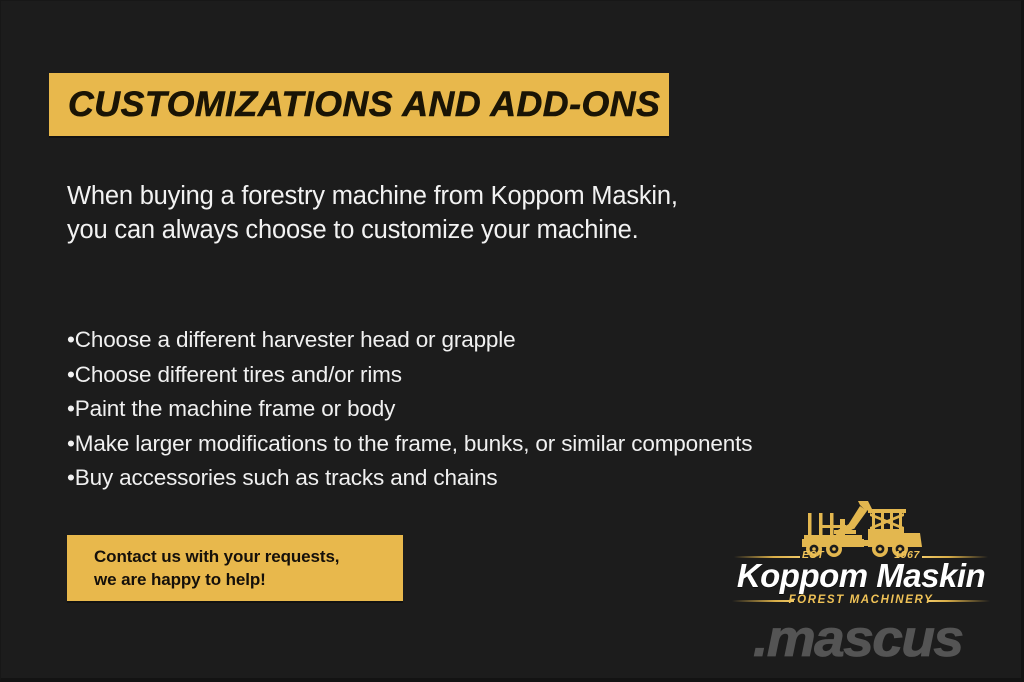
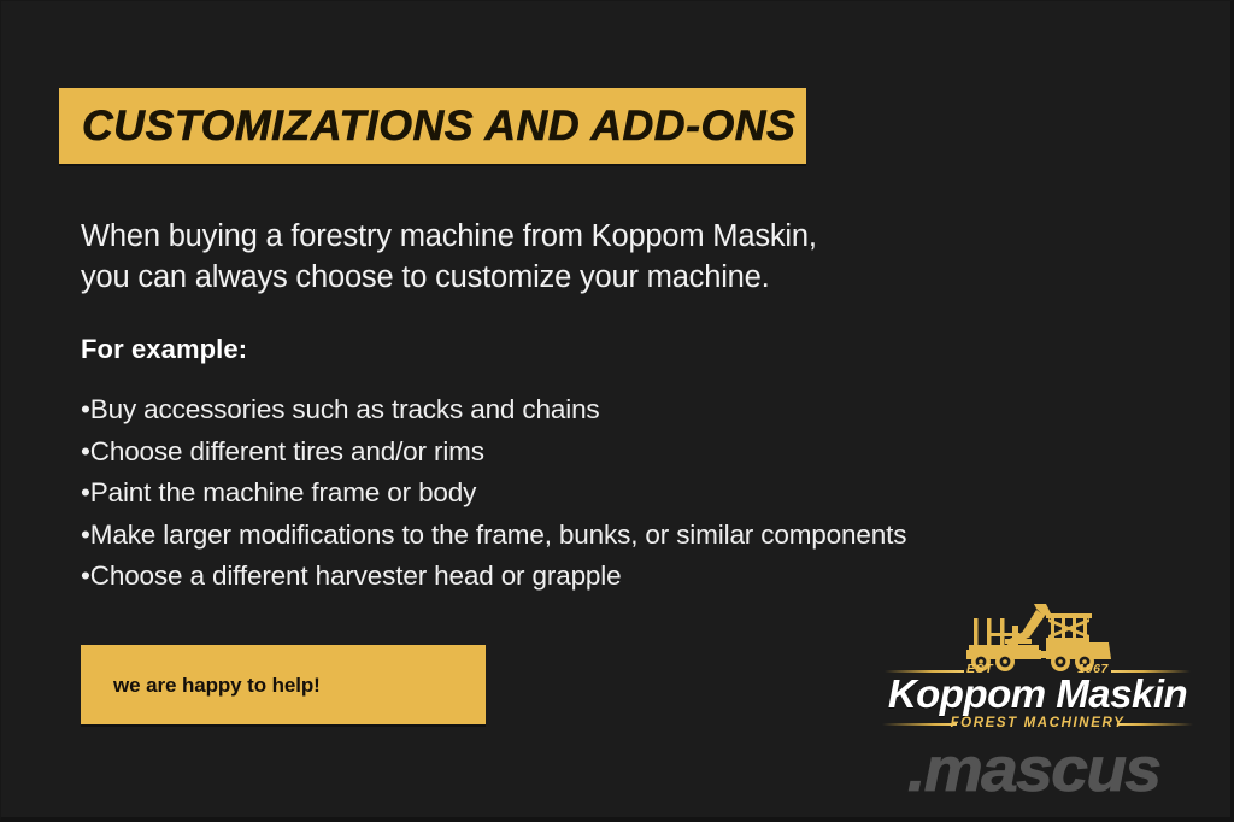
  CUSTOMIZATIONS AND ADD-ONS
  When buying a forestry machine from Koppom Maskin,
  you can always choose to customize your machine.
+ For example:
- •Choose a different harvester head or grapple
+ •Buy accessories such as tracks and chains
  •Choose different tires and/or rims
  •Paint the machine frame or body
  •Make larger modifications to the frame, bunks, or similar components
- •Buy accessories such as tracks and chains
+ •Choose a different harvester head or grapple
- Contact us with your requests,
  we are happy to help!
  EST
  1967
  Koppom Maskin
  FOREST MACHINER
  .mascus
